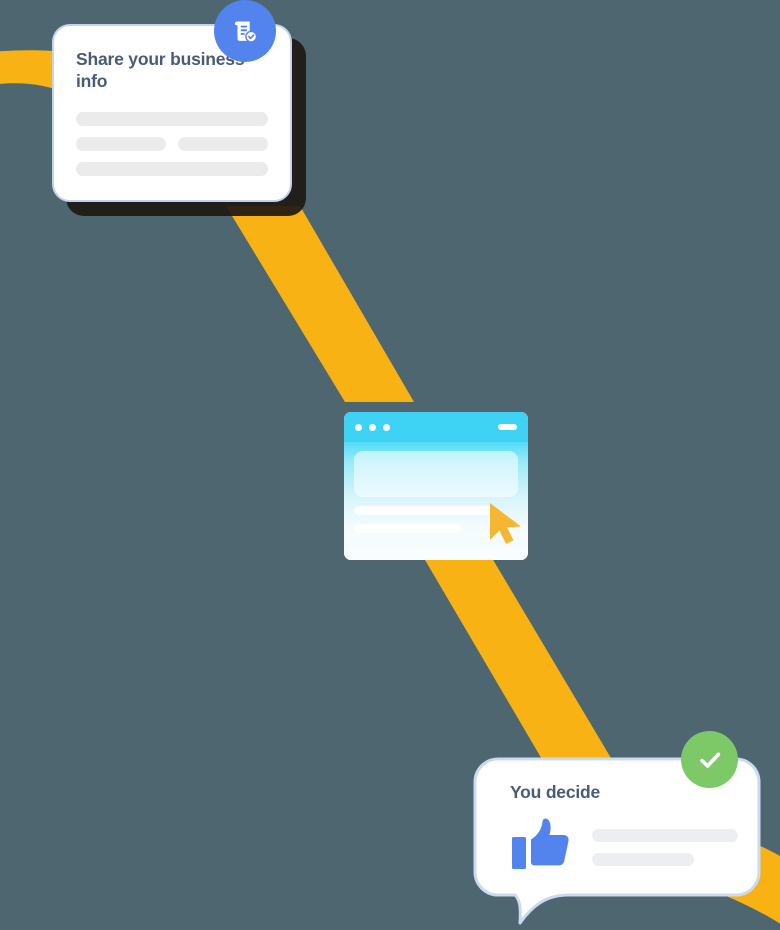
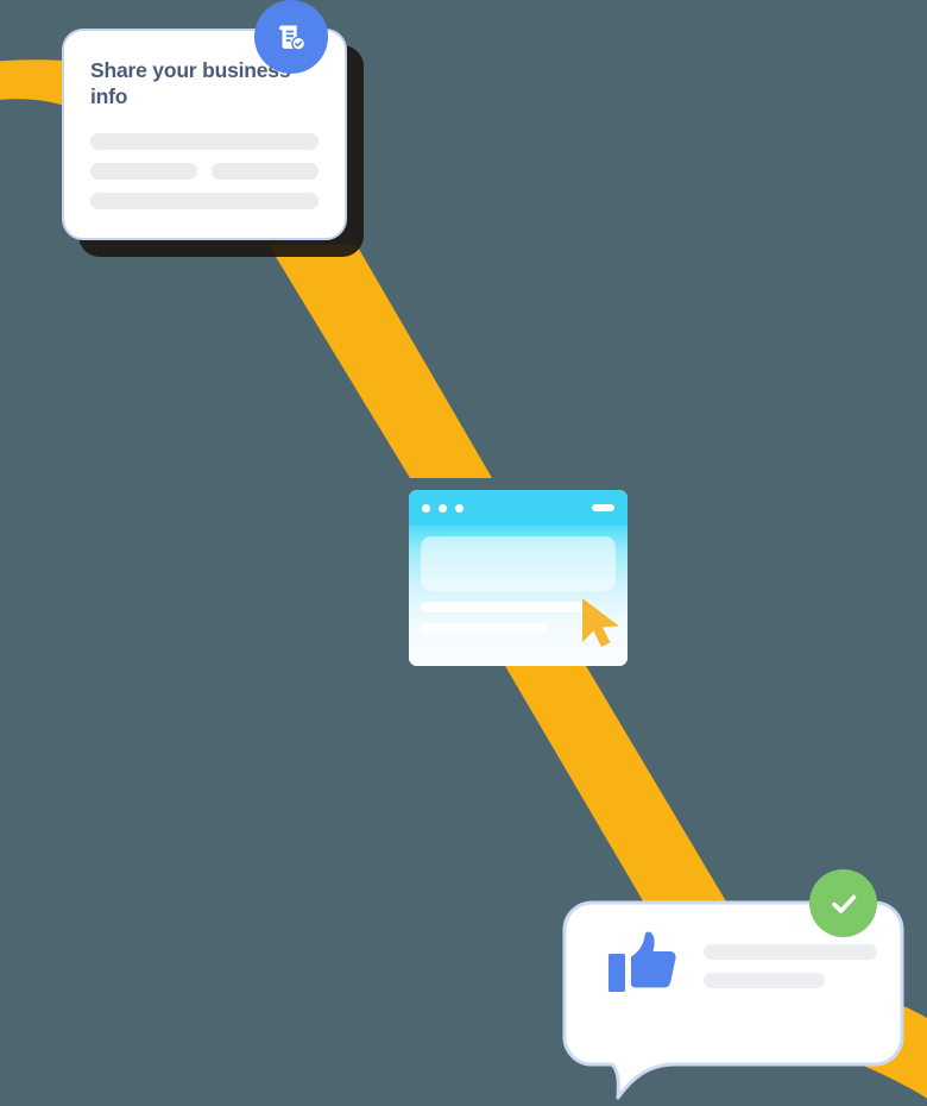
  Share your busines info
- You decide
